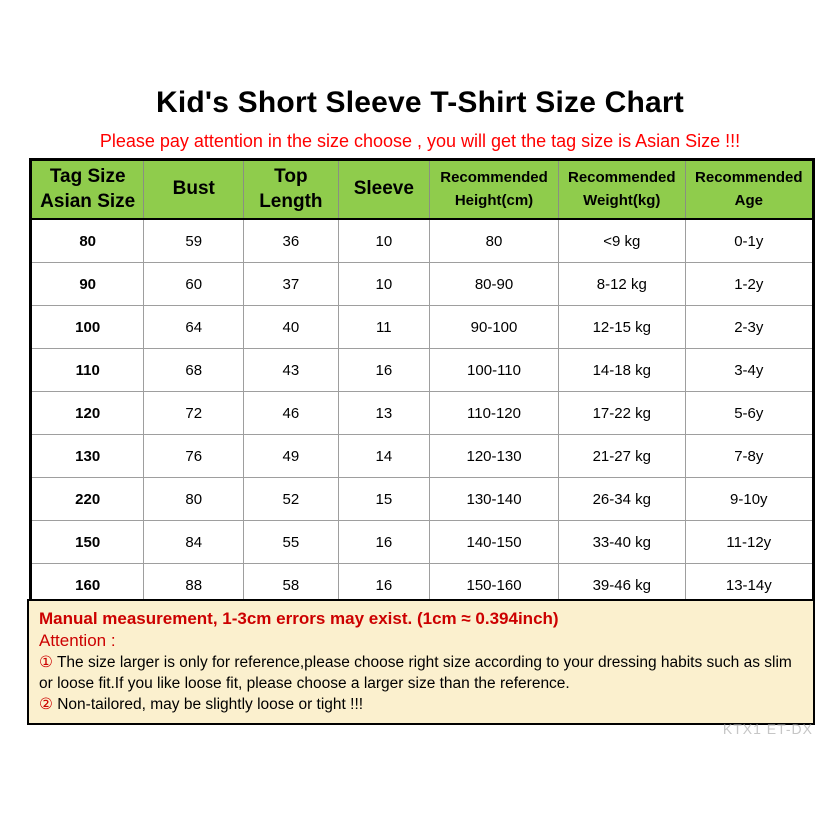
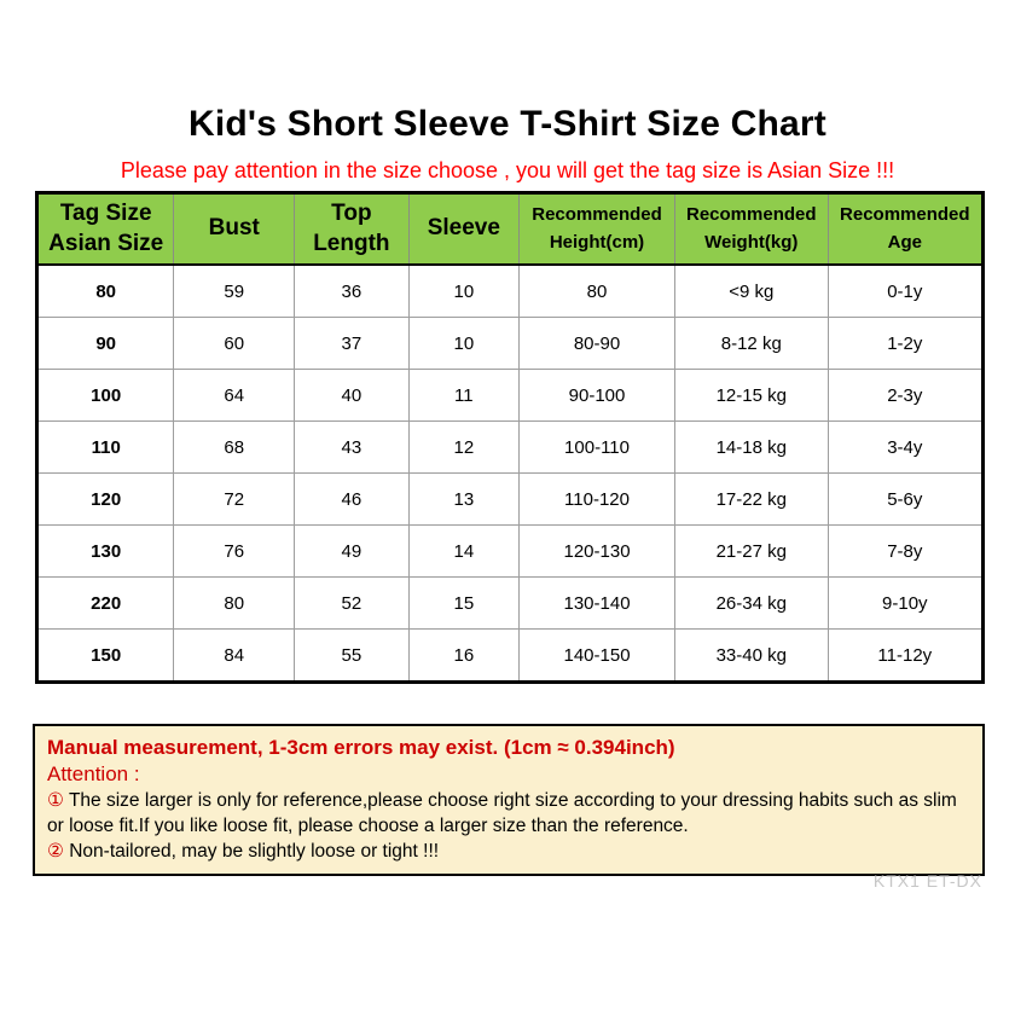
  Kid's Short Sleeve T-Shirt Size Chart
  Please pay attention in the size choose , you will get the tag size is Asian Size !!!
  Tag SizeAsian Size	Bust	TopLength	Sleeve	RecommendedHeight(cm)	RecommendedWeight(kg)	RecommendedAge
  80	59	36	10	80	<9 kg	0-1y
  90	60	37	10	80-90	8-12 kg	1-2y
  100	64	40	11	90-100	12-15 kg	2-3y
- 110	68	43	16	100-110	14-18 kg	3-4y
+ 110	68	43	12	100-110	14-18 kg	3-4y
  120	72	46	13	110-120	17-22 kg	5-6y
  130	76	49	14	120-130	21-27 kg	7-8y
  220	80	52	15	130-140	26-34 kg	9-10y
  150	84	55	16	140-150	33-40 kg	11-12y
- 160	88	58	16	150-160	39-46 kg	13-14y
  Manual measurement, 1-3cm errors may exist. (1cm ≈ 0.394inch)
  Attention :
  ① The size larger is only for reference,please choose right size according to your dressing habits such as slim or loose fit.If you like loose fit, please choose a larger size than the reference.
  ② Non-tailored, may be slightly loose or tight !!!
  KTX1 ET-DX
